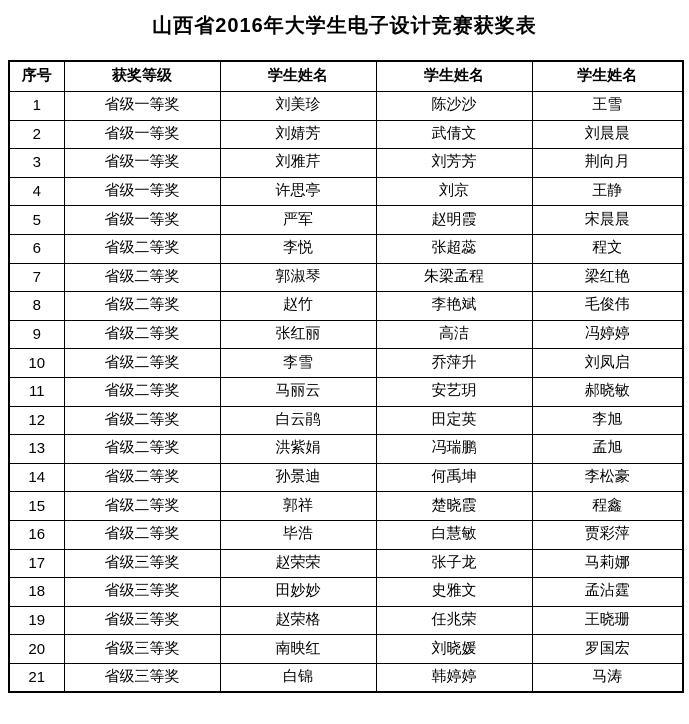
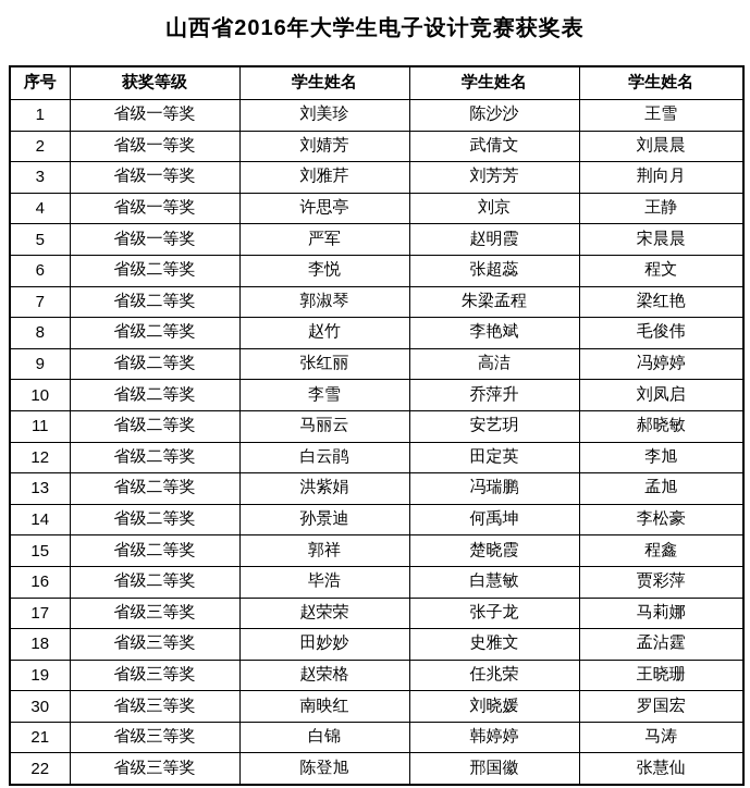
  山西省2016年大学生电子设计竞赛获奖表
  序号	获奖等级	学生姓名	学生姓名	学生姓名
  1	省级一等奖	刘美珍	陈沙沙	王雪
  2	省级一等奖	刘婧芳	武倩文	刘晨晨
  3	省级一等奖	刘雅芹	刘芳芳	荆向月
  4	省级一等奖	许思亭	刘京	王静
  5	省级一等奖	严军	赵明霞	宋晨晨
  6	省级二等奖	李悦	张超蕊	程文
  7	省级二等奖	郭淑琴	朱梁孟程	梁红艳
  8	省级二等奖	赵竹	李艳斌	毛俊伟
  9	省级二等奖	张红丽	高洁	冯婷婷
  10	省级二等奖	李雪	乔萍升	刘凤启
  11	省级二等奖	马丽云	安艺玥	郝晓敏
  12	省级二等奖	白云鹃	田定英	李旭
  13	省级二等奖	洪紫娟	冯瑞鹏	孟旭
  14	省级二等奖	孙景迪	何禹坤	李松豪
  15	省级二等奖	郭祥	楚晓霞	程鑫
  16	省级二等奖	毕浩	白慧敏	贾彩萍
  17	省级三等奖	赵荣荣	张子龙	马莉娜
  18	省级三等奖	田妙妙	史雅文	孟沾霆
  19	省级三等奖	赵荣格	任兆荣	王晓珊
- 20	省级三等奖	南映红	刘晓媛	罗国宏
+ 30	省级三等奖	南映红	刘晓媛	罗国宏
  21	省级三等奖	白锦	韩婷婷	马涛
+ 22	省级三等奖	陈登旭	邢国徽	张慧仙
